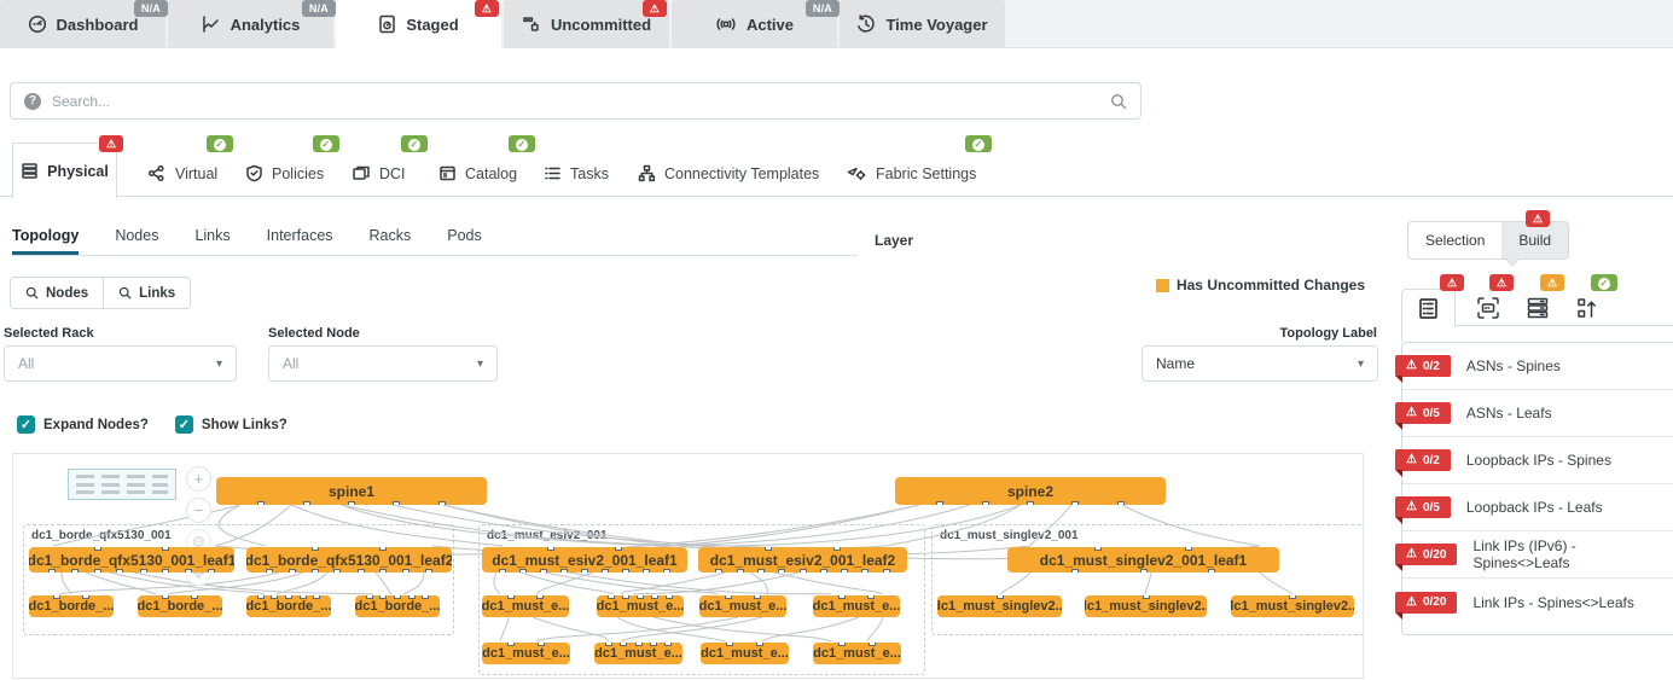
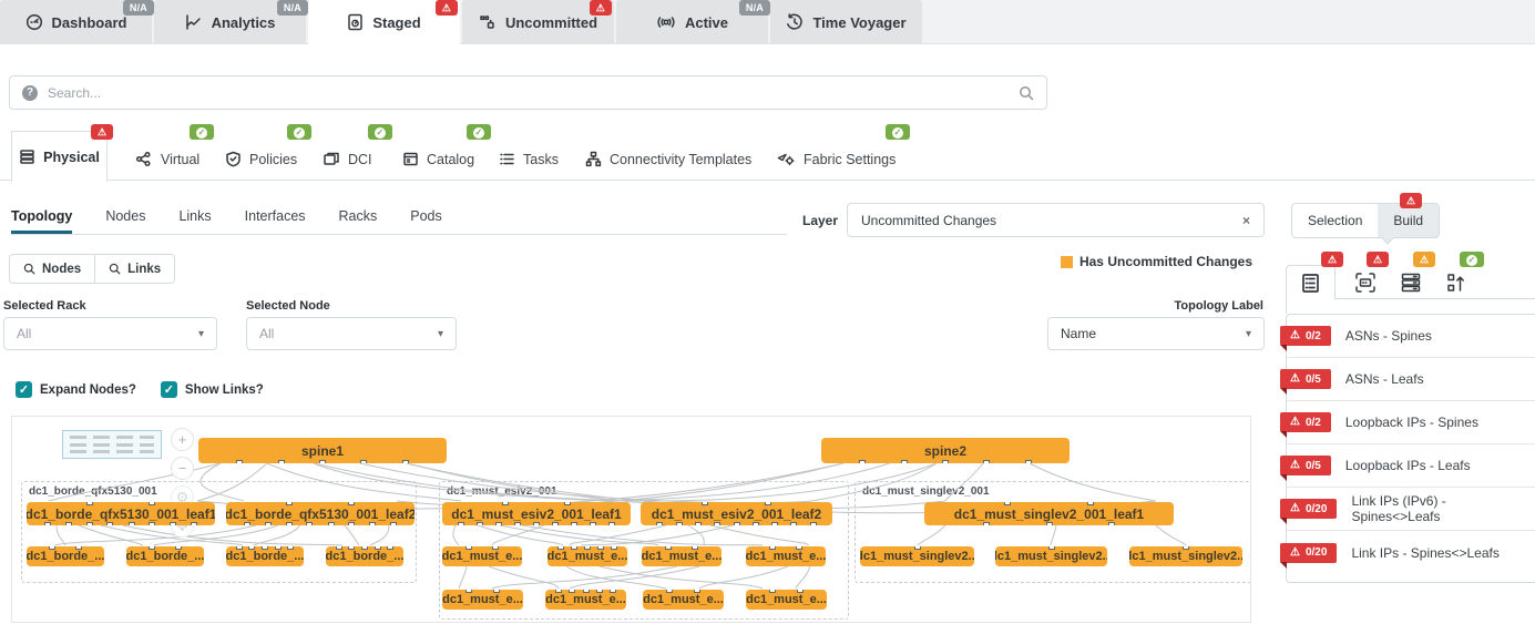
  Dashboard
  N/A
  Analytics
  N/A
  Staged
  ⚠
  Uncommitted
  ⚠
  Active
  N/A
  Time Voyager
  ?
  Search...
  Physical
  ⚠
  Virtual
  ✓
  Policies
  ✓
  DCI
  ✓
  Catalog
  ✓
  Tasks
  Connectivity Templates
  Fabric Settings
  ✓
  Topology
  Nodes
  Links
  Interfaces
  Racks
  Pods
  Layer
+ Uncommitted Changes
+ ×
  Has Uncommitted Changes
  Nodes
  Links
  Selected Rack
  All
  ▾
  Selected Node
  All
  ▾
  Topology Label
  Name
  ▾
  ✓
  Expand Nodes?
  ✓
  Show Links?
  dc1_bordeqfx5130_001
  dc1_must_single2_001
  +
  −
  ⚙
  ✥
  spine1
  spine2
  dc1_borde_qfx5130_001_leaf1
  dc1_borde_qfx5130_001_leaf2
  dc1_borde_...
  dc1_borde_...
  dc1_borde_...
  dc1_borde_...
  dc1_must_esiv2_001_leaf1
  dc1_must_esiv2_001_leaf2
  dc1_must_e...
  dc1_must_e...
  dc1_must_e...
  dc1_must_e...
  dc1_must_e...
  dc1_must_e...
  dc1_must_e...
  dc1_must_e...
  dc1_must_singlev2_001_leaf1
  dc1_must_singlev2..
  c1_must_singlev2.
  dc1_must_singlev2..
  Selection
  Build
  ⚠
  ⚠
  ⚠
  ⚠
  ✓
  ⚠
  0/2
  ASNs - Spines
  ⚠
  0/5
  ASNs - Leafs
  ⚠
  0/2
  Loopback IPs - Spines
  ⚠
  0/5
  Loopback IPs - Leafs
  ⚠
  0/20
  Link IPs (IPv6) - Spines<>Leafs
  ⚠
  0/20
  Link IPs - Spines<>Leafs
